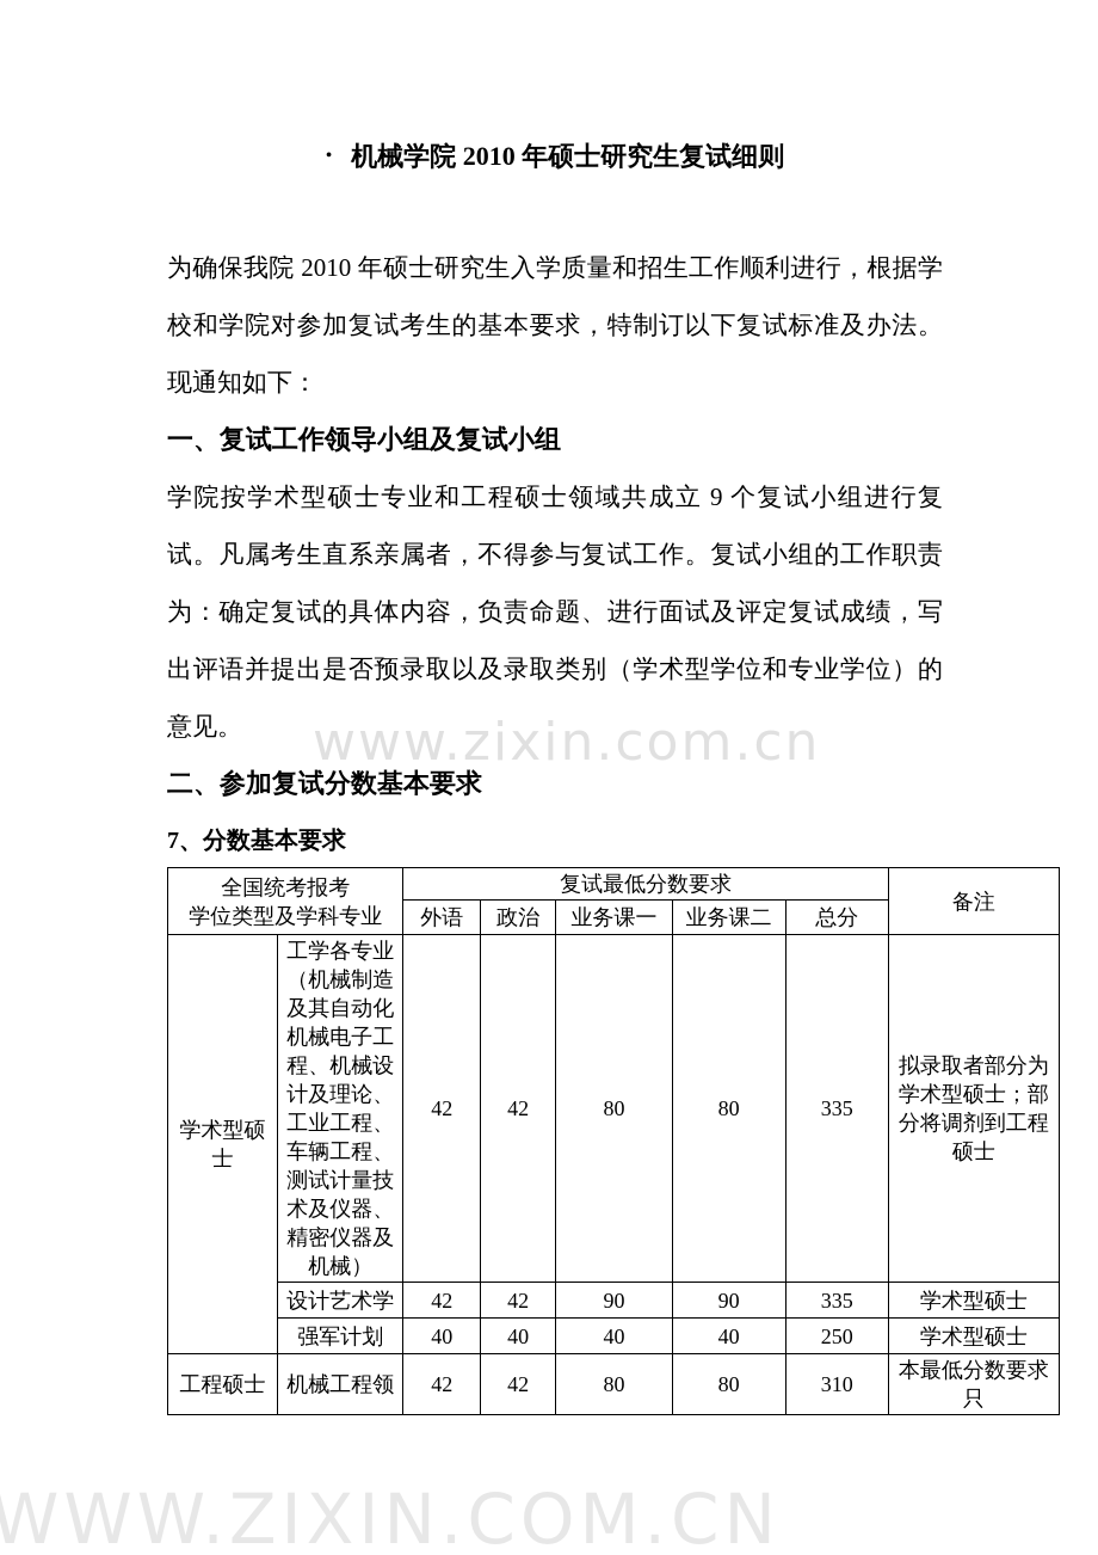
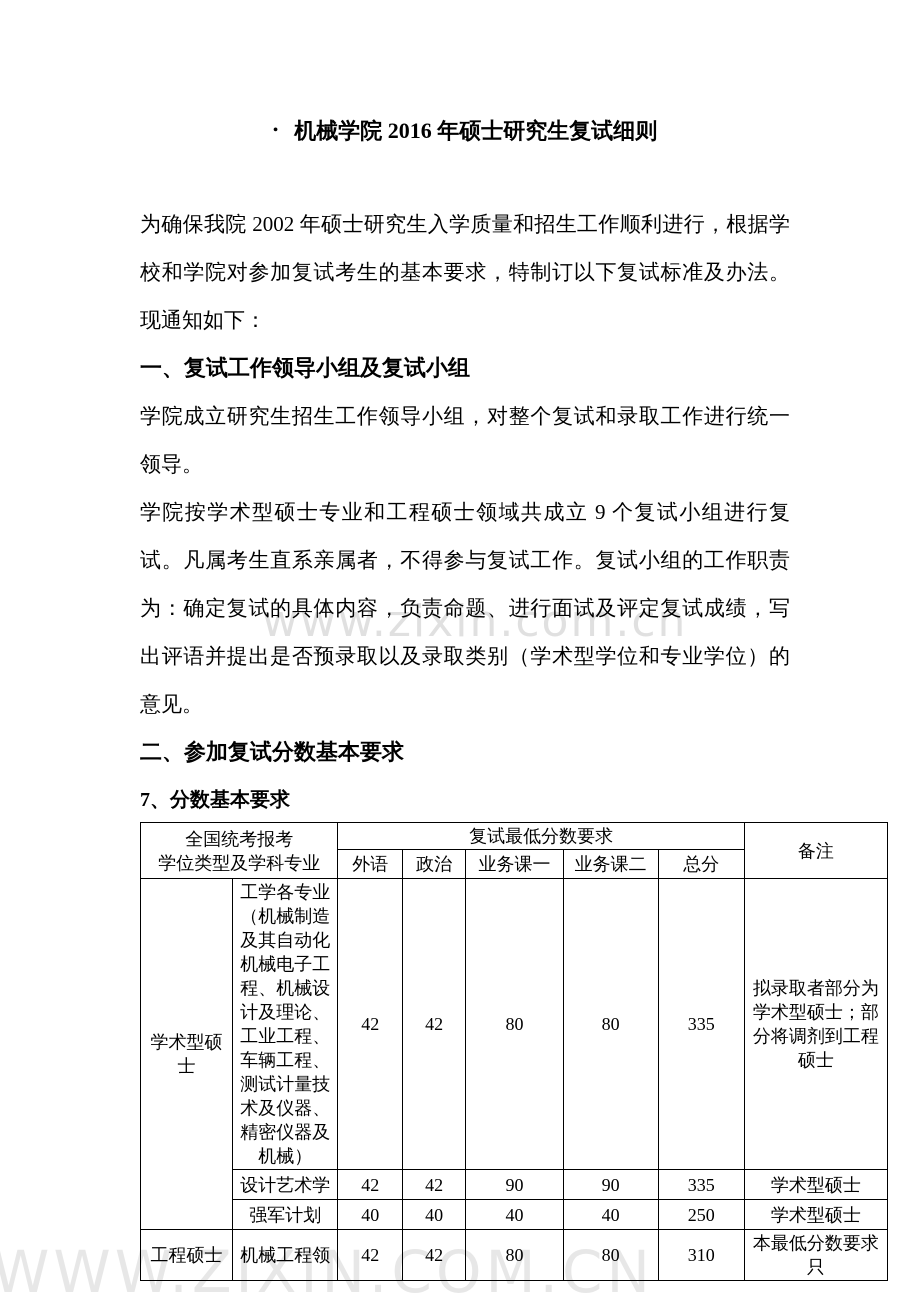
  www.zixin.com.cn
  WWW.ZIXIN.COM.CN
  •
- 机械学院 2010 年硕士研究生复试细则
+ 机械学院 2016 年硕士研究生复试细则
- 为确保我院 2010 年硕士研究生入学质量和招生工作顺利进行，根据学校和学院对参加复试考生的基本要求，特制订以下复试标准及办法。现通知如下：
+ 为确保我院 2002 年硕士研究生入学质量和招生工作顺利进行，根据学校和学院对参加复试考生的基本要求，特制订以下复试标准及办法。现通知如下：
  一、复试工作领导小组及复试小组
+ 学院成立研究生招生工作领导小组，对整个复试和录取工作进行统一领导。
  学院按学术型硕士专业和工程硕士领域共成立 9 个复试小组进行复试。凡属考生直系亲属者，不得参与复试工作。复试小组的工作职责为：确定复试的具体内容，负责命题、进行面试及评定复试成绩，写出评语并提出是否预录取以及录取类别（学术型学位和专业学位）的意见。
  二、参加复试分数基本要求
  7、分数基本要求
  全国统考报考 学位类型及学科专业	复试最低分数要求	备注
  外语	政治	业务课一	业务课二	总分
  学术型硕士	工学各专业（机械制造及其自动化机械电子工程、机械设计及理论、工业工程、车辆工程、测试计量技术及仪器、精密仪器及机械）	42	42	80	80	335	拟录取者部分为学术型硕士；部分将调剂到工程硕士
  设计艺术学	42	42	90	90	335	学术型硕士
  强军计划	40	40	40	40	250	学术型硕士
  工程硕士	机械工程领	42	42	80	80	310	本最低分数要求只
